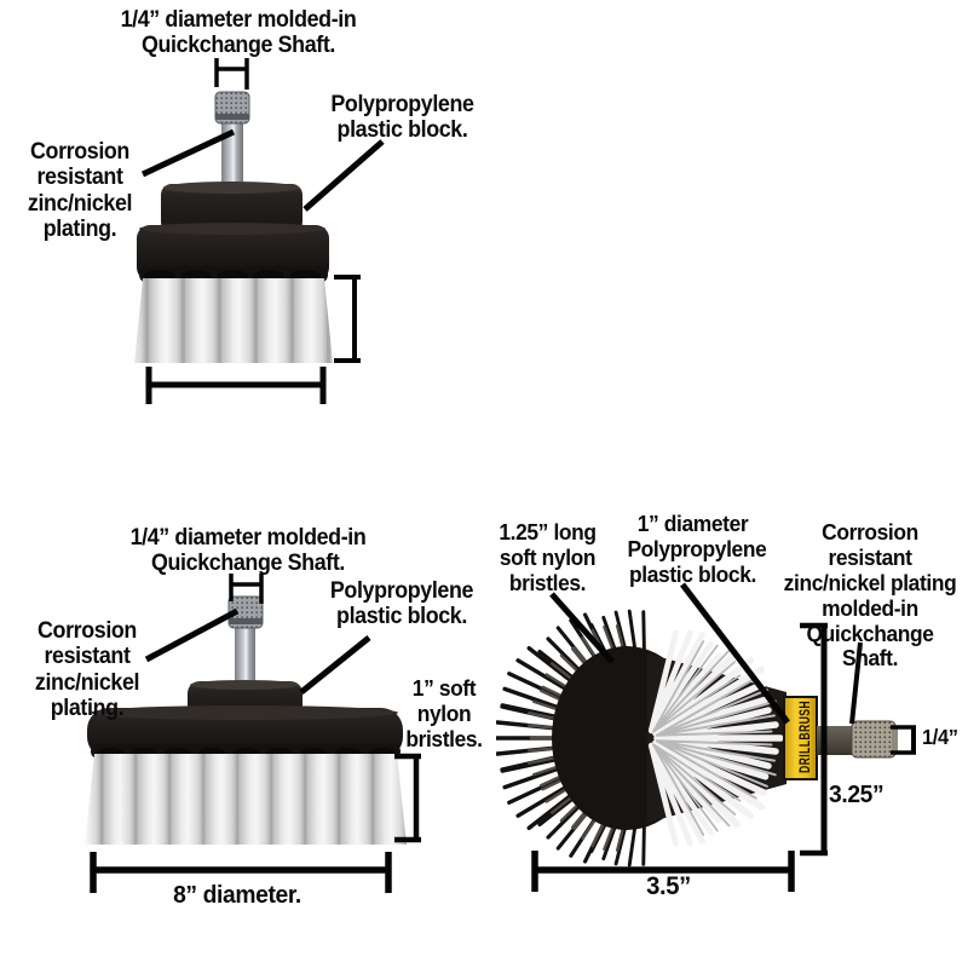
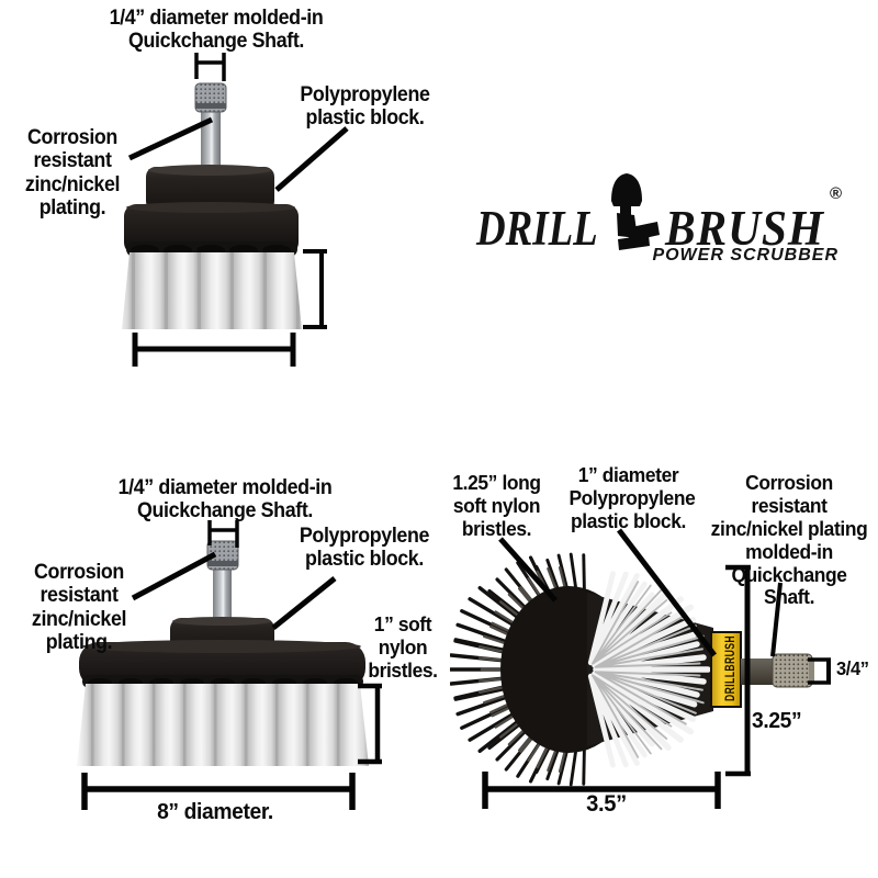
+ DRILL
+ BRUSH
+ ®
+ POWER SCRUBBER
  1/4” diameter molded-in
  Quickchange Shaft.
  Polypropylene
  plastic block.
  Corrosion
  resistant
  zinc/nickel
  plating.
  1/4” diameter molded-in
  Quickchange Shaft.
  Polypropylene
  plastic block.
  Corrosion
  resistant
  zinc/nickel
  plating.
  1” soft
  nylon
  bristles.
  8” diameter.
  1.25” long
  soft nylon
  bristles.
  1” diameter
  Polypropylene
  plastic block.
  Corrosion resistant
  zinc/nickel plating
  molded-in
  Quickchange
  Shaft.
- 1/4”
+ 3/4”
  3.25”
  3.5”
